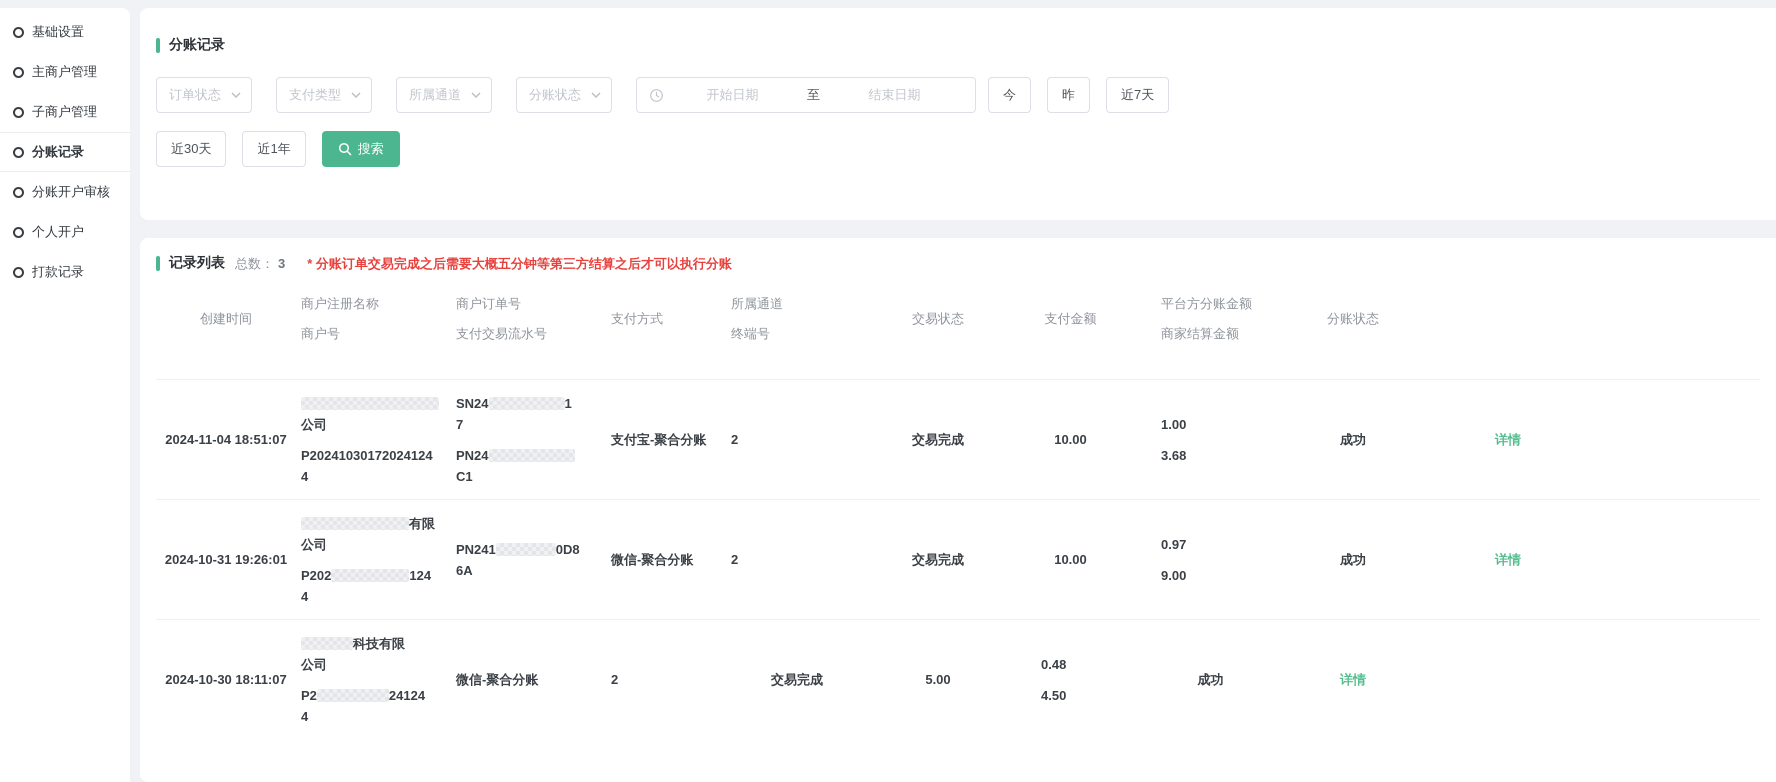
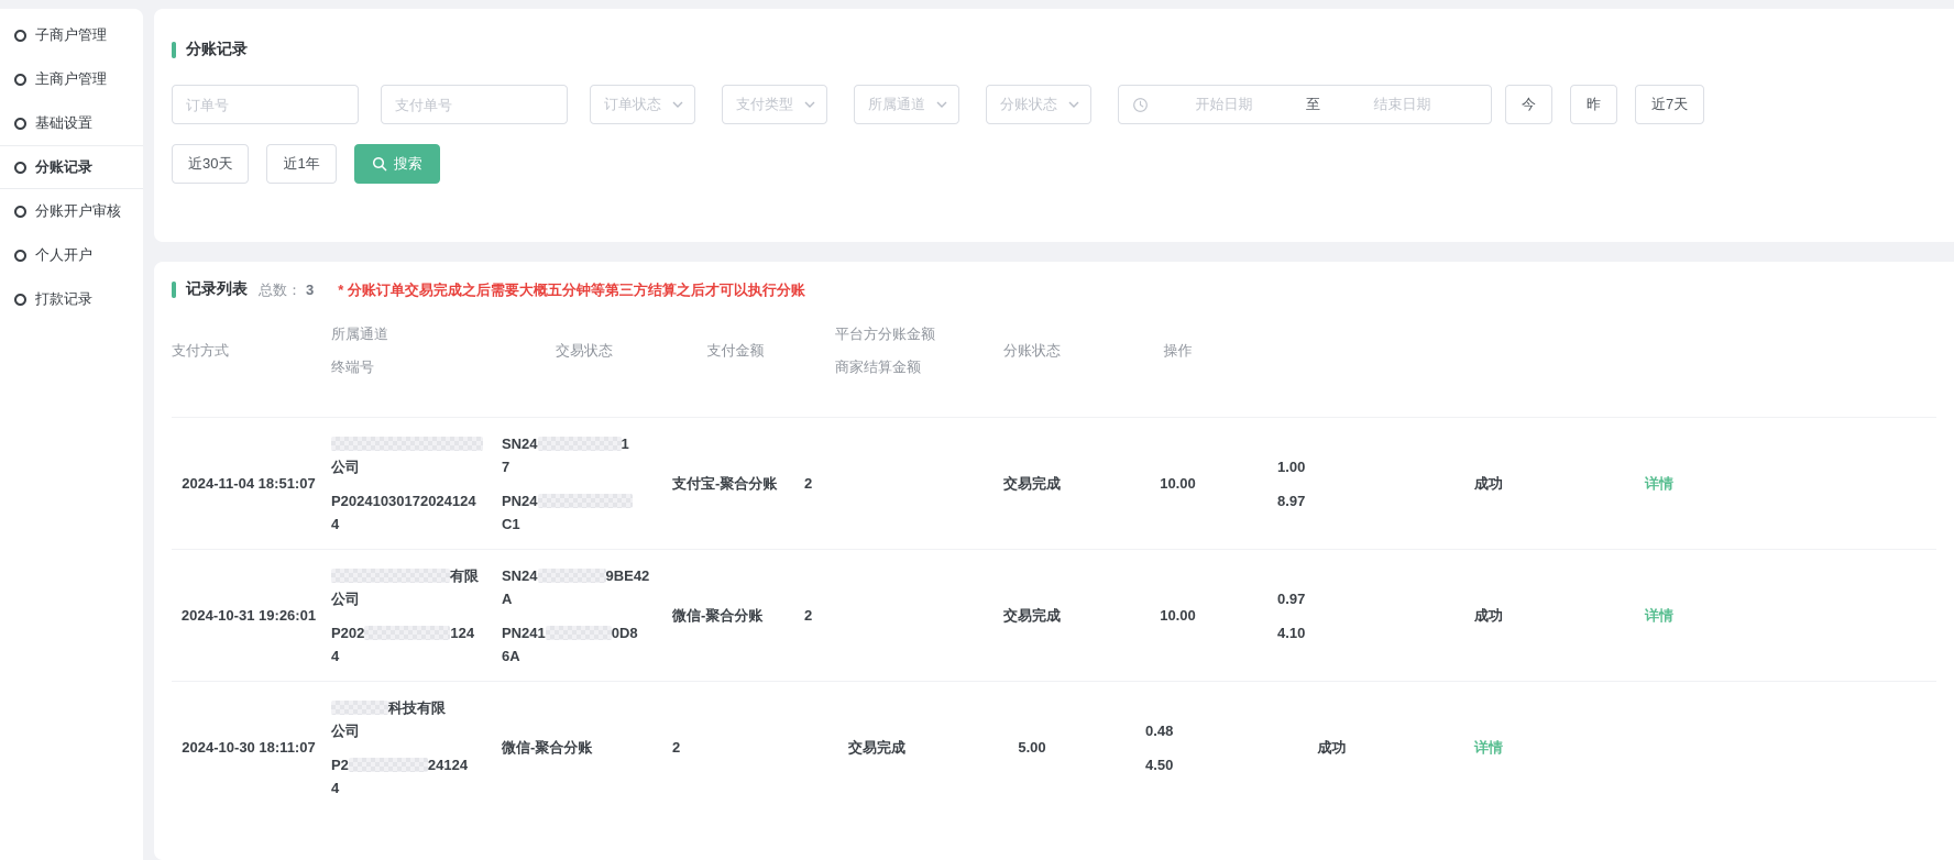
- 基础设置
+ 子商户管理
  主商户管理
- 子商户管理
+ 基础设置
  分账记录
  分账开户审核
  个人开户
  打款记录
  分账记录
+ 订单号
+ 支付单号
  订单状态
  支付类型
  所属通道
  分账状态
  开始日期
  至
  结束日期
  今
  昨
  近7天
  近30天
  近1年
  搜索
  记录列表
  总数： 3
  * 分账订单交易完成之后需要大概五分钟等第三方结算之后才可以执行分账
- 创建时间
- 商户注册名称
- 商户号
- 商户订单号
- 支付交易流水号
  支付方式
  所属通道
  终端号
  交易状态
  支付金额
  平台方分账金额
  商家结算金额
  分账状态
+ 操作
  2024-11-04 18:51:07
  公司
  P20241030172024124
  4
  SN24 1
  7
  PN24
  C1
  支付宝-聚合分账
  2
  交易完成
  10.00
  1.00
- 3.68
+ 8.97
  成功
  详情
  2024-10-31 19:26:01
  有限
  公司
  P202 124
  4
+ SN24 9BE42
+ A
  PN241 0D8
  6A
  微信-聚合分账
  2
  交易完成
  10.00
  0.97
- 9.00
+ 4.10
  成功
  详情
  2024-10-30 18:11:07
  科技有限
  公司
  P2 24124
  4
  微信-聚合分账
  2
  交易完成
  5.00
  0.48
  4.50
  成功
  详情
